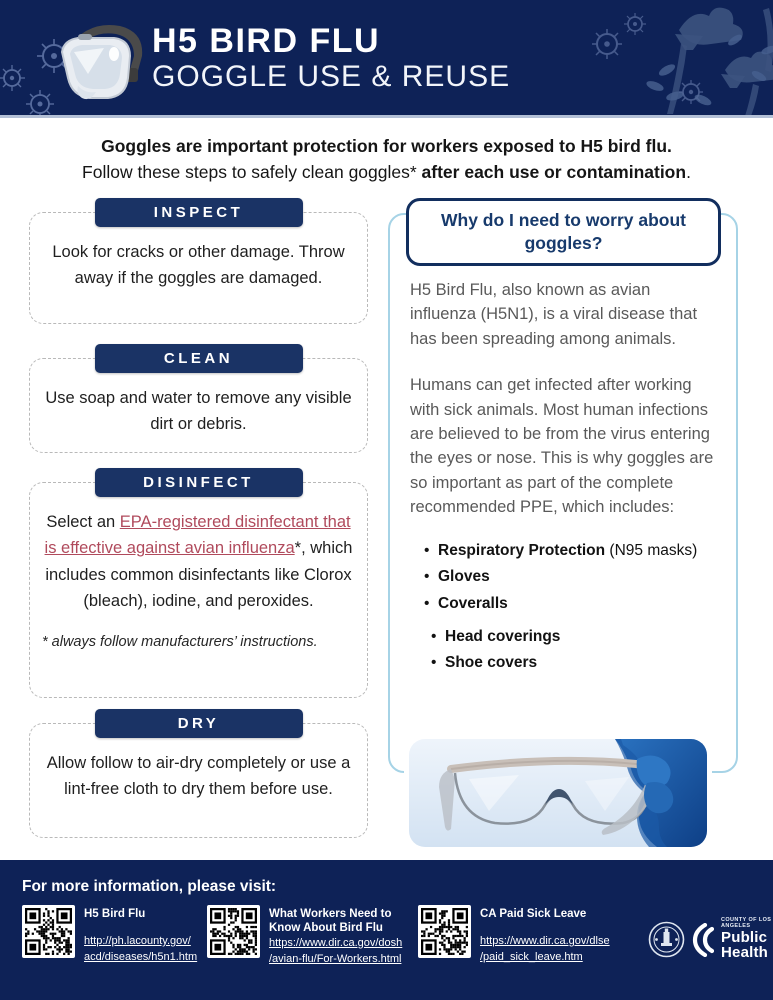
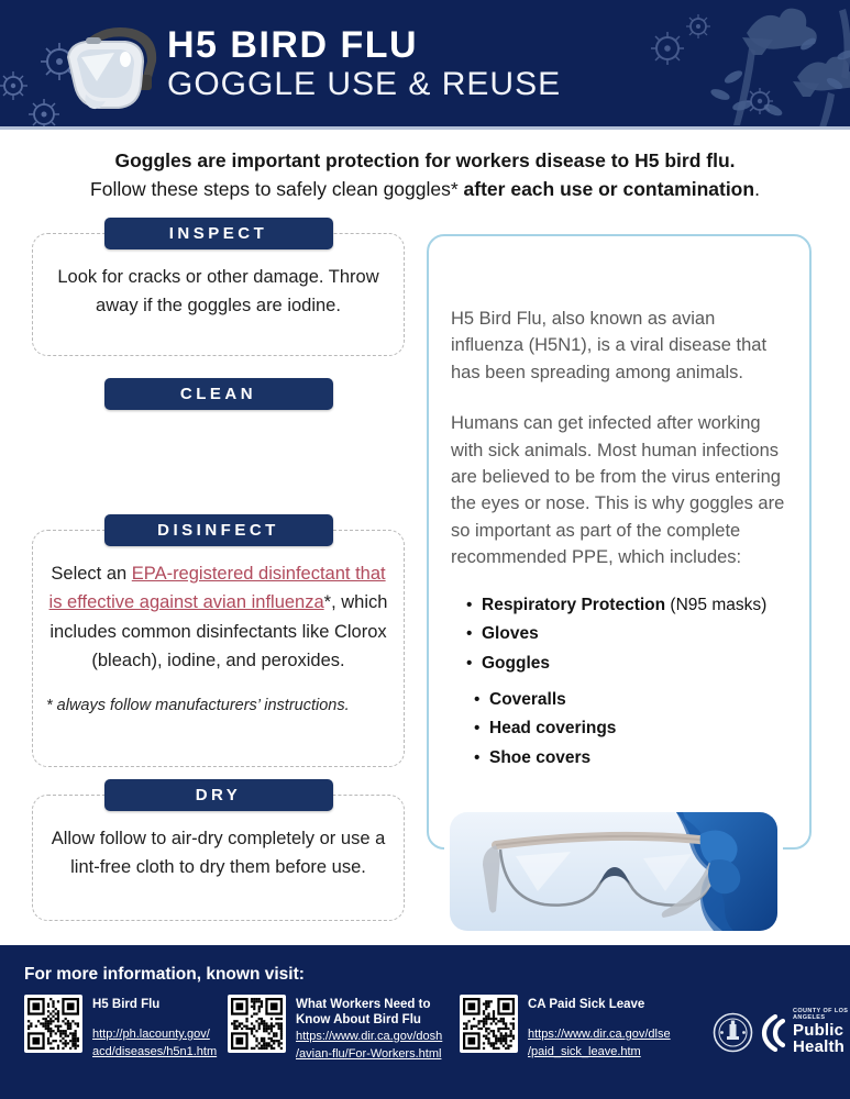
  H5 BIRD FLU
  GOGGLE USE & REUSE
- Goggles are important protection for workers exposed to H5 bird flu.
+ Goggles are important protection for workers disease to H5 bird flu.
  Follow these steps to safely clean goggles* after each use or contamination.
  INSPECT
- Look for cracks or other damage. Throw away if the goggles are damaged.
+ Look for cracks or other damage. Throw away if the goggles are iodine.
  CLEAN
- Use soap and water to remove any visible dirt or debris.
  DISINFECT
  Select an EPA-registered disinfectant that is effective against avian influenza*, which includes common disinfectants like Clorox (bleach), iodine, and peroxides.
  * always follow manufacturers’ instructions.
  DRY
  Allow follow to air-dry completely or use a lint-free cloth to dry them before use.
- Why do I need to worry about goggles?
  H5 Bird Flu, also known as avian influenza (H5N1), is a viral disease that has been spreading among animals.
  Humans can get infected after working with sick animals. Most human infections are believed to be from the virus entering the eyes or nose. This is why goggles are so important as part of the complete recommended PPE, which includes:
  Respiratory Protection (N95 masks)
  Gloves
+ Goggles
  Coveralls
  Head coverings
  Shoe covers
- For more information, please visit:
+ For more information, known visit:
  H5 Bird Flu
  http://ph.lacounty.gov/
  acd/diseases/h5n1.htm
  What Workers Need to Know About Bird Flu
  https://www.dir.ca.gov/dosh
  /avian-flu/For-Workers.html
  CA Paid Sick Leave
  https://www.dir.ca.gov/dlse
  /paid_sick_leave.htm
  Public Health
